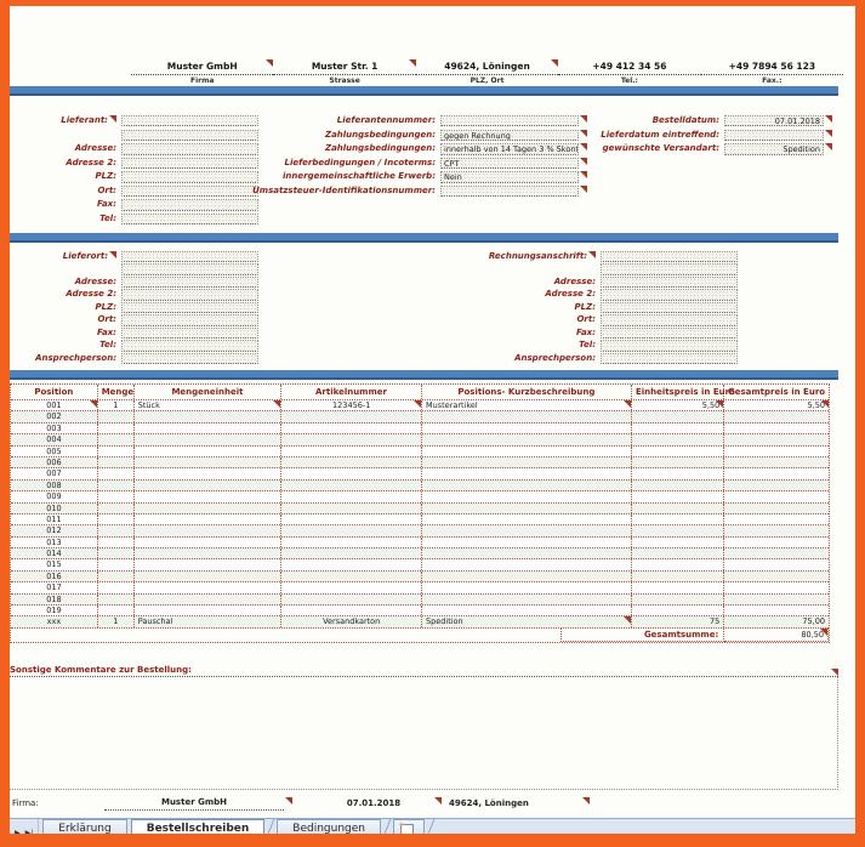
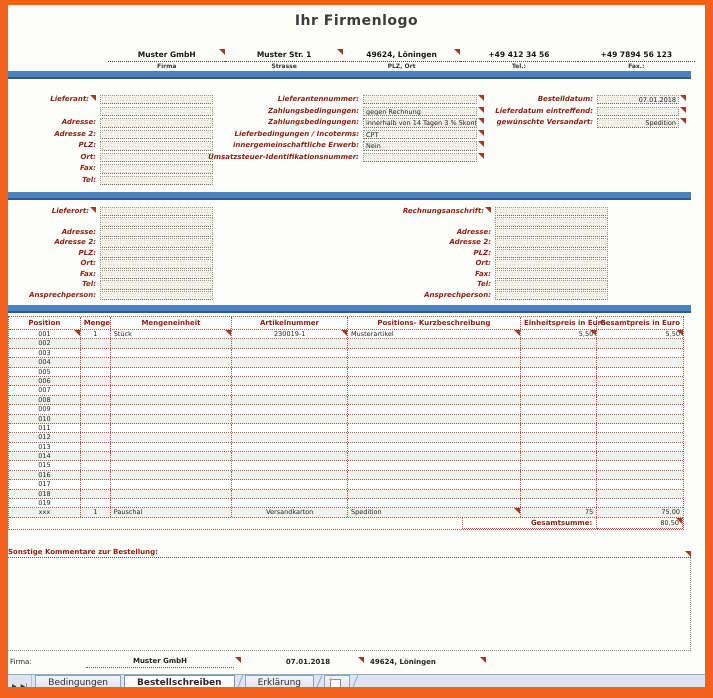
+ Ihr Firmenlogo
  Muster GmbH
  Muster Str. 1
  49624, Löningen
  +49 412 34 56
  +49 7894 56 123
  Lieferant:
  Adresse:
  Adresse 2:
  PLZ:
  Ort:
  Fax:
  Tel:
  Lieferantennummer:
  Zahlungsbedingungen:
  gegen Rechnung
  Zahlungsbedingungen:
  innerhalb von 14 Tagen 3 % Skont
  Lieferbedingungen / Incoterms:
  CPT
  innergemeinschaftliche Erwerb:
  Nein
  Umsatzsteuer-Identifikationsnummer:
  Bestelldatum:
  07.01.2018
  Lieferdatum eintreffend:
  gewünschte Versandart:
  Spedition
  Lieferort:
  Adresse:
  Adresse 2:
  Ort:
  Fax:
  Tel:
  Ansprechperson:
  Rechnungsanschrift:
  Adresse:
  Adresse 2:
  Ort:
  Fax:
  Tel:
  Ansprechperson:
  Position
  Menge
  Mengeneinheit
  Artikelnummer
  Positions- Kurzbeschreibung
  Einheitspreis in Eur
  Gesamtpreis in Euro
  001
  1
  Stück
- 123456-1
+ 230019-1
  Musterartikel
  5,50
  5,50
  002
  003
  004
  005
  006
  007
  008
  009
  010
  011
  012
  013
  014
  015
  016
  017
  018
  019
  xxx
  1
  Pauschal
  Versandkarton
  Spedition
  75
  75,00
  Gesamtsumme:
  80,50
  Sonstige Kommentare zur Bestellung:
  Firma:
  Muster GmbH
  07.01.2018
  49624, Löningen
- Erklärung
+ Bedingungen
  Bestellschreiben
- Bedingungen
+ Erklärung
  ✦
